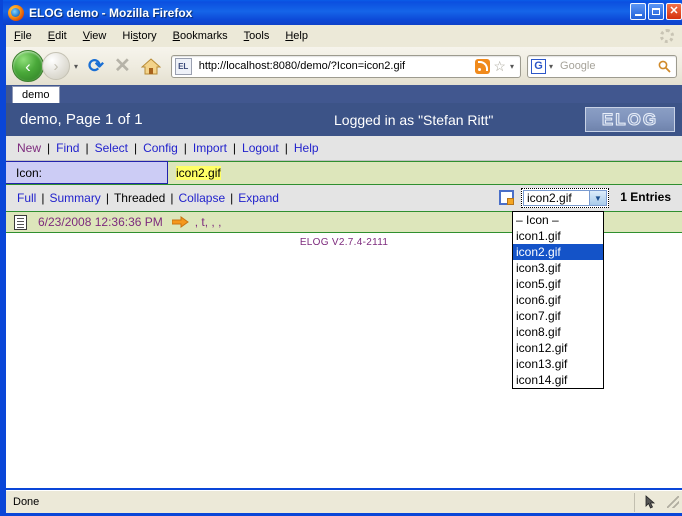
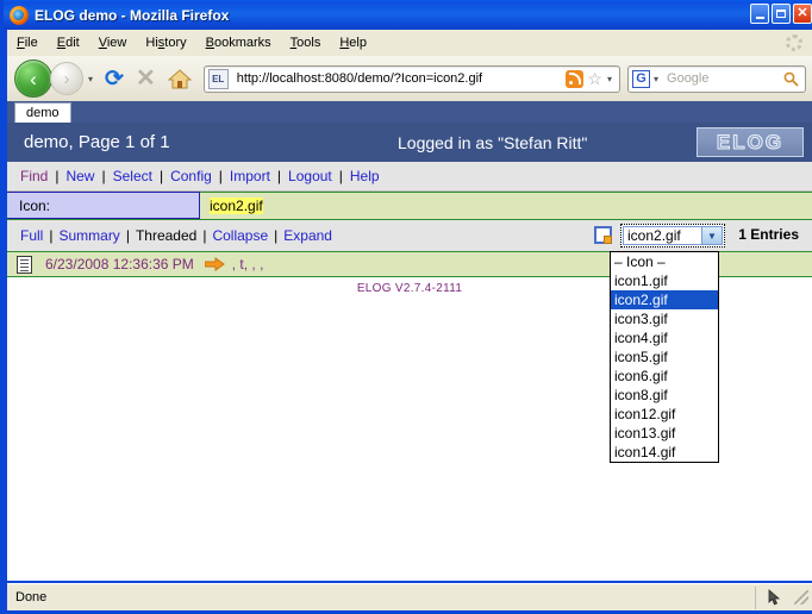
  ELOG demo - Mozilla Firefox
  ✕
  File
  Edit
  View
  History
  Bookmarks
  Tools
  Help
  ‹
  ›
  ▾
  ⟳
  ✕
  EL
  http://localhost:8080/demo/?Icon=icon2.gif
  ☆
  ▾
  G
  ▾
  Google
  demo
  demo, Page 1 of 1
  Logged in as "Stefan Ritt"
  ELOG
- New
+ Find
  |
- Find
+ New
  |
  Select
  |
  Config
  |
  Import
  |
  Logout
  |
  Help
  Icon:
  icon2.gif
  Full
  |
  Summary
  |
  Threaded
  |
  Collapse
  |
  Expand
  icon2.gif
  ▼
  1 Entries
  6/23/2008 12:36:36 PM
  , t, , ,
  ELOG V2.7.4-2111
  – Icon –
  icon1.gif
  icon2.gif
  icon3.gif
+ icon4.gif
  icon5.gif
  icon6.gif
- icon7.gif
  icon8.gif
  icon12.gif
  icon13.gif
  icon14.gif
  Done
